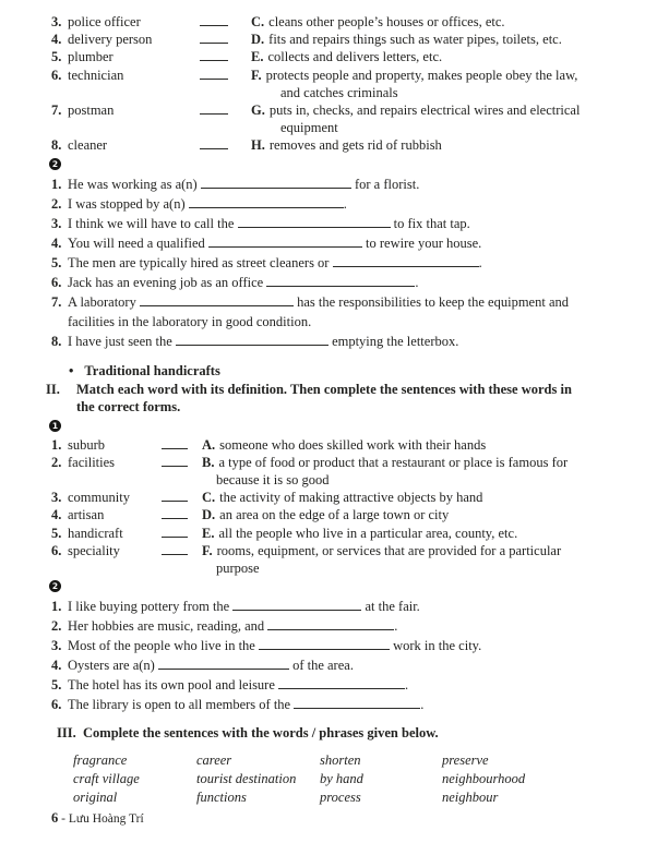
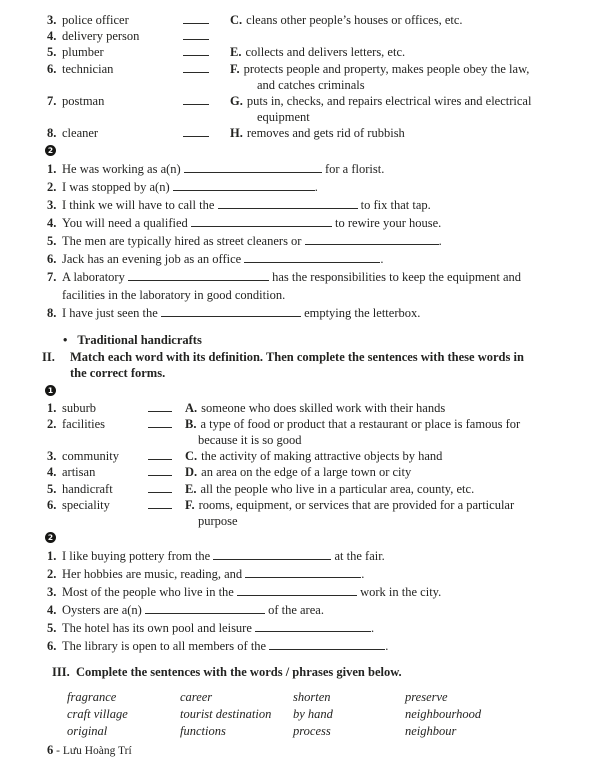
  3.
  police officer
  C. cleans other people’s houses or offices, etc.
  4.
  delivery person
- D. fits and repairs things such as water pipes, toilets, etc.
  5.
  plumber
  E. collects and delivers letters, etc.
  6.
  technician
  F. protects people and property, makes people obey the law,
  and catches criminals
  7.
  postman
  G. puts in, checks, and repairs electrical wires and electrical
  equipment
  8.
  cleaner
  H. removes and gets rid of rubbish
  2
  1.
  He was working as a(n) for a florist.
  2.
  I was stopped by a(n) .
  3.
  I think we will have to call the to fix that tap.
  4.
  You will need a qualified to rewire your house.
  5.
  The men are typically hired as street cleaners or .
  6.
  Jack has an evening job as an office .
  7.
  A laboratory has the responsibilities to keep the equipment and
  facilities in the laboratory in good condition.
  8.
  I have just seen the emptying the letterbox.
  • Traditional handicrafts
  II.
  Match each word with its definition. Then complete the sentences with these words in
  the correct forms.
  1
  1.
  suburb
  A. someone who does skilled work with their hands
  2.
  facilities
  B. a type of food or product that a restaurant or place is famous for
  because it is so good
  3.
  community
  C. the activity of making attractive objects by hand
  4.
  artisan
  D. an area on the edge of a large town or city
  5.
  handicraft
  E. all the people who live in a particular area, county, etc.
  6.
  speciality
  F. rooms, equipment, or services that are provided for a particular
  purpose
  2
  1.
  I like buying pottery from the at the fair.
  2.
  Her hobbies are music, reading, and .
  3.
  Most of the people who live in the work in the city.
  4.
  Oysters are a(n) of the area.
  5.
  The hotel has its own pool and leisure .
  6.
  The library is open to all members of the .
  III.
  Complete the sentences with the words / phrases given below.
  fragrance
  career
  shorten
  preserve
  craft village
  tourist destination
  by hand
  neighbourhood
  original
  functions
  process
  neighbour
  6 - Lưu Hoàng Trí
